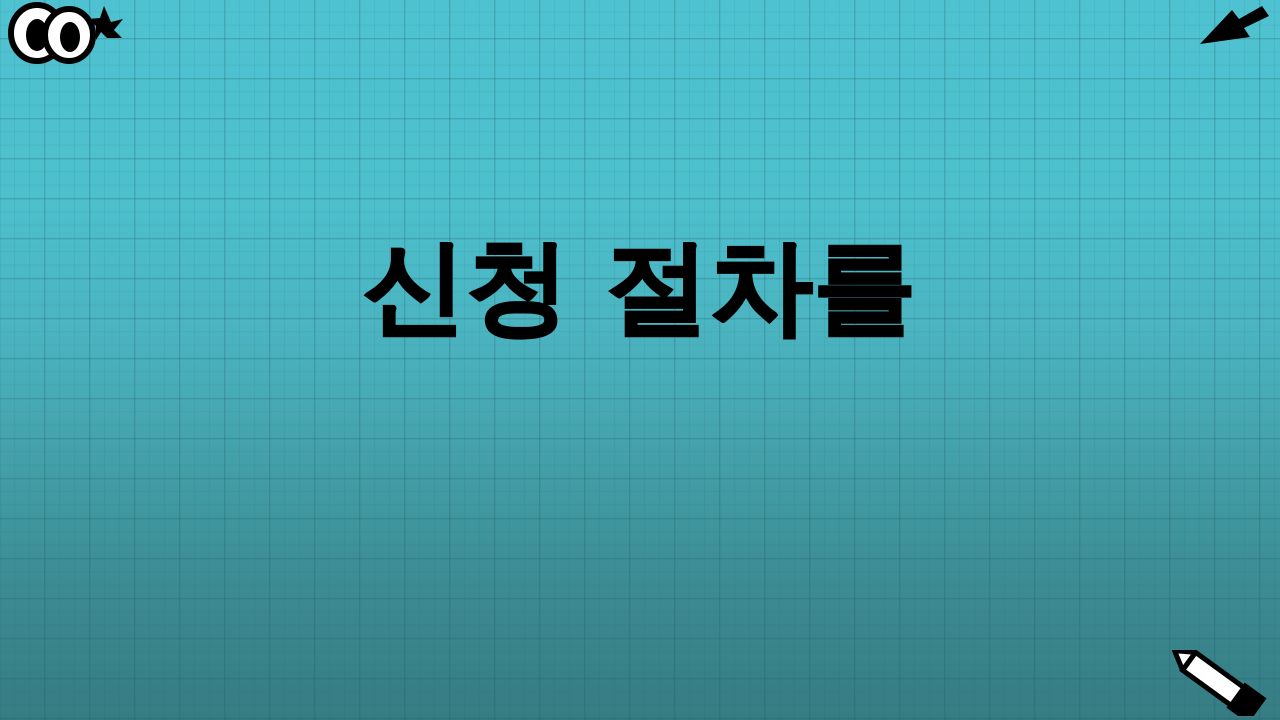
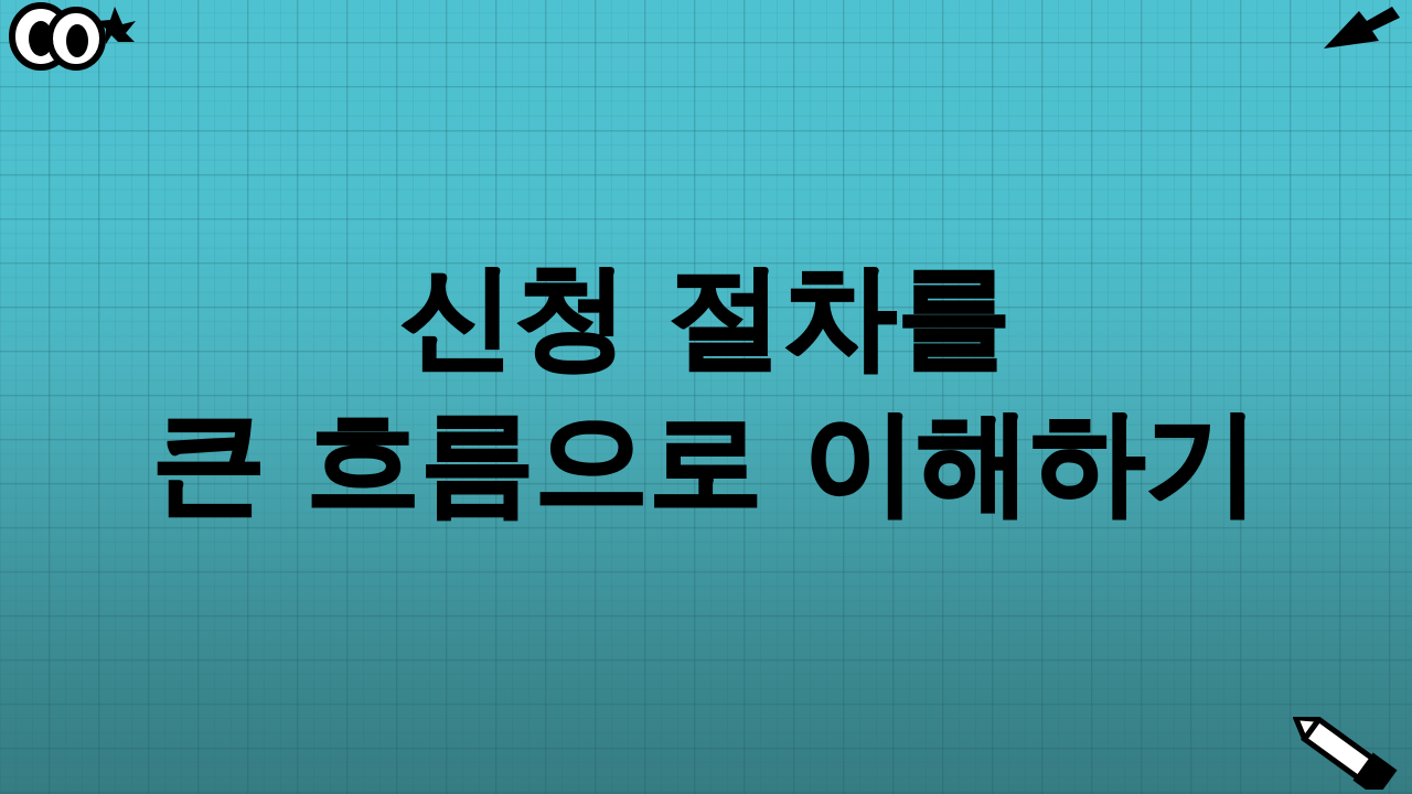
  신청 절차를
+ 큰 흐름으로 이해하기
